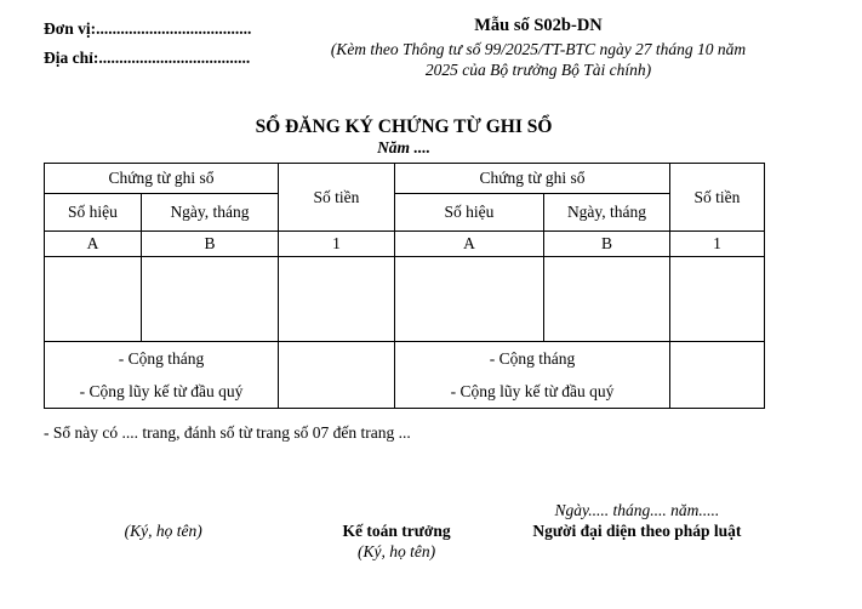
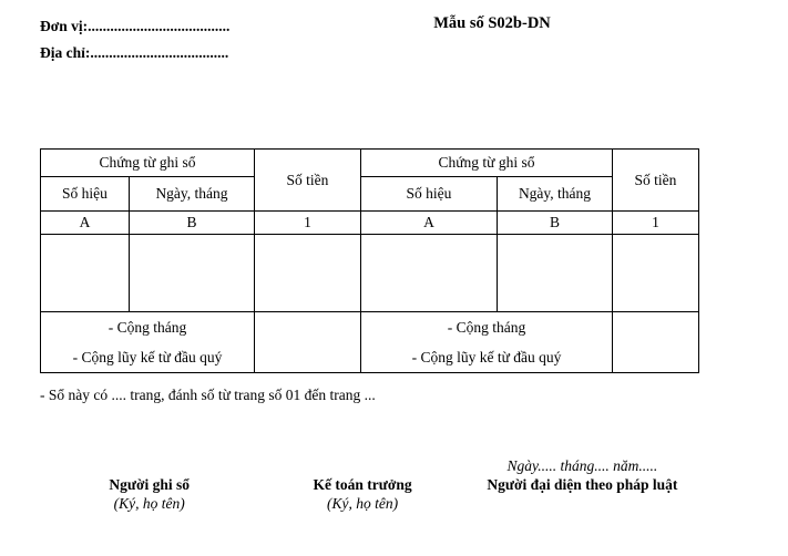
  Đơn vị:......................................
  Địa chỉ:.....................................
  Mẫu số S02b-DN
- (Kèm theo Thông tư số 99/2025/TT-BTC ngày 27 tháng 10 năm 2025 của Bộ trưởng Bộ Tài chính)
- SỔ ĐĂNG KÝ CHỨNG TỪ GHI SỔ
- Năm ....
  Chứng từ ghi sổ	Số tiền	Chứng từ ghi sổ	Số tiền
  Số hiệu	Ngày, tháng	Số hiệu	Ngày, tháng
  A	B	1	A	B	1
  - Cộng tháng - Cộng lũy kế từ đầu quý		- Cộng tháng - Cộng lũy kế từ đầu quý
- - Sổ này có .... trang, đánh số từ trang số 07 đến trang ...
+ - Sổ này có .... trang, đánh số từ trang số 01 đến trang ...
+ Người ghi sổ
  (Ký, họ tên)
  Kế toán trưởng
  (Ký, họ tên)
  Ngày..... tháng.... năm.....
  Người đại diện theo pháp luật
